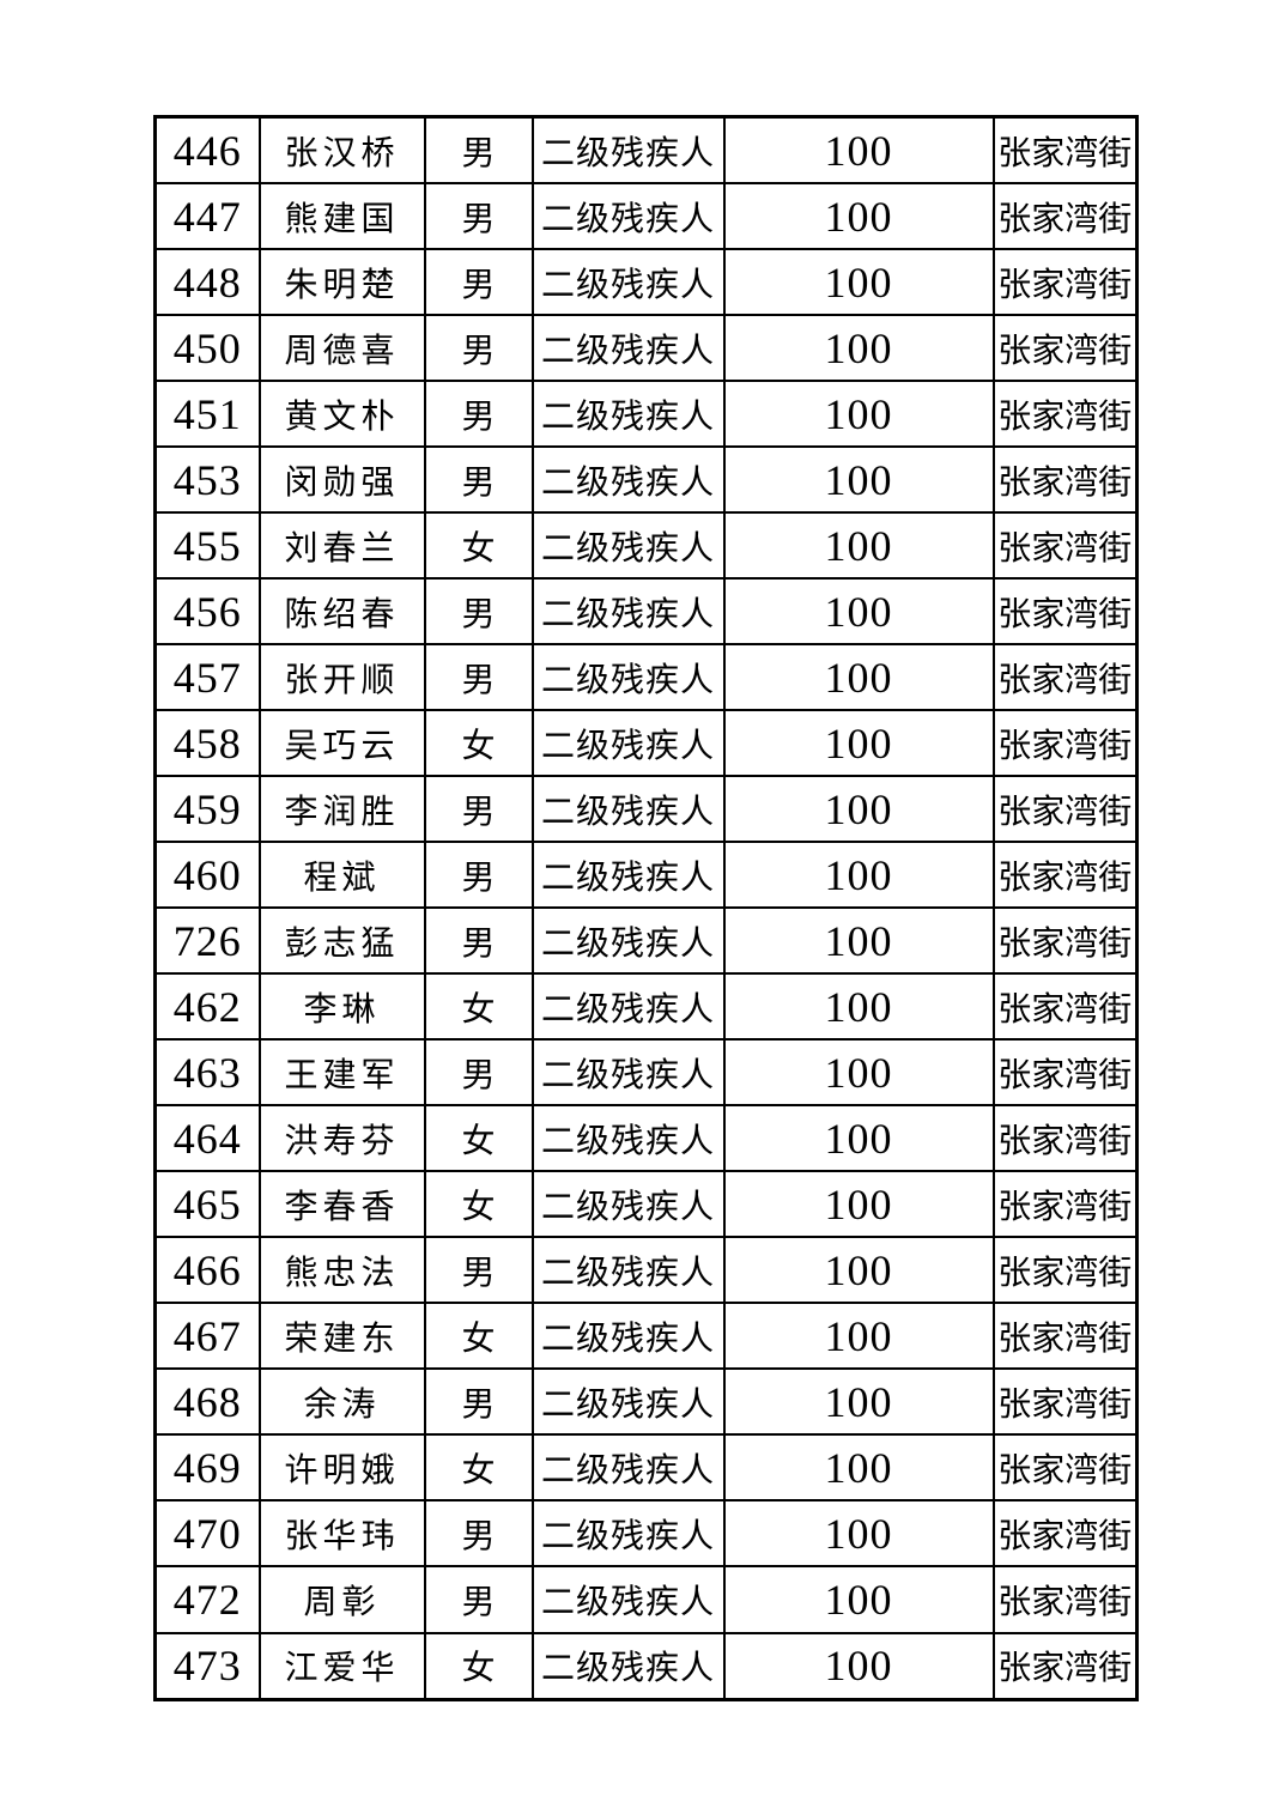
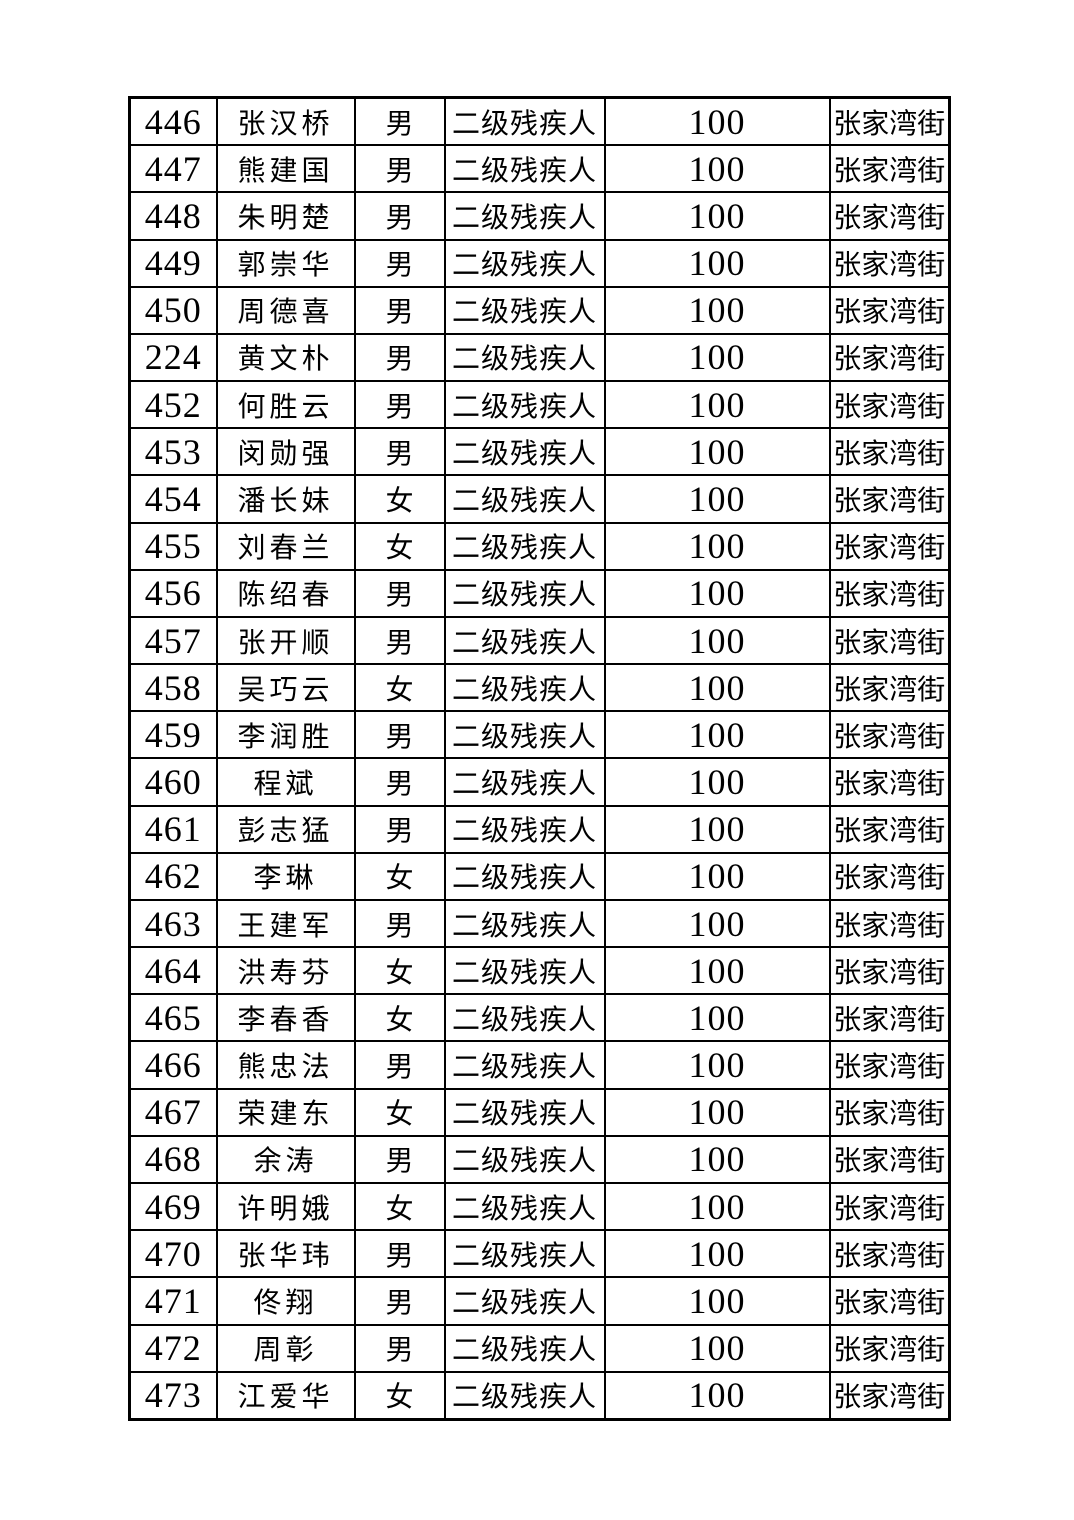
  446	张汉桥	男	二级残疾人	100	张家湾街
  447	熊建国	男	二级残疾人	100	张家湾街
  448	朱明楚	男	二级残疾人	100	张家湾街
+ 449	郭崇华	男	二级残疾人	100	张家湾街
  450	周德喜	男	二级残疾人	100	张家湾街
- 451	黄文朴	男	二级残疾人	100	张家湾街
+ 224	黄文朴	男	二级残疾人	100	张家湾街
+ 452	何胜云	男	二级残疾人	100	张家湾街
  453	闵勋强	男	二级残疾人	100	张家湾街
+ 454	潘长妹	女	二级残疾人	100	张家湾街
  455	刘春兰	女	二级残疾人	100	张家湾街
  456	陈绍春	男	二级残疾人	100	张家湾街
  457	张开顺	男	二级残疾人	100	张家湾街
  458	吴巧云	女	二级残疾人	100	张家湾街
  459	李润胜	男	二级残疾人	100	张家湾街
  460	程斌	男	二级残疾人	100	张家湾街
- 726	彭志猛	男	二级残疾人	100	张家湾街
+ 461	彭志猛	男	二级残疾人	100	张家湾街
  462	李琳	女	二级残疾人	100	张家湾街
  463	王建军	男	二级残疾人	100	张家湾街
  464	洪寿芬	女	二级残疾人	100	张家湾街
  465	李春香	女	二级残疾人	100	张家湾街
  466	熊忠法	男	二级残疾人	100	张家湾街
  467	荣建东	女	二级残疾人	100	张家湾街
  468	余涛	男	二级残疾人	100	张家湾街
  469	许明娥	女	二级残疾人	100	张家湾街
  470	张华玮	男	二级残疾人	100	张家湾街
+ 471	佟翔	男	二级残疾人	100	张家湾街
  472	周彰	男	二级残疾人	100	张家湾街
  473	江爱华	女	二级残疾人	100	张家湾街
